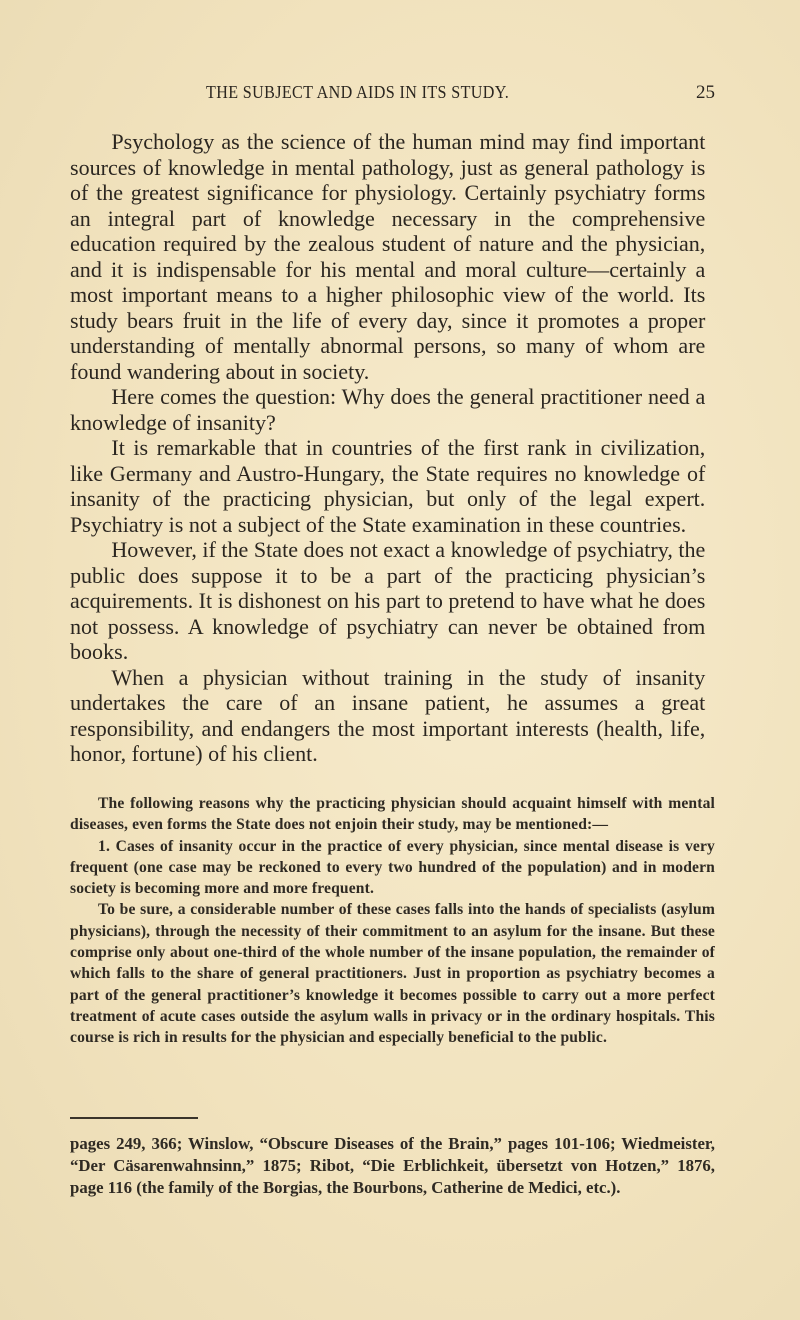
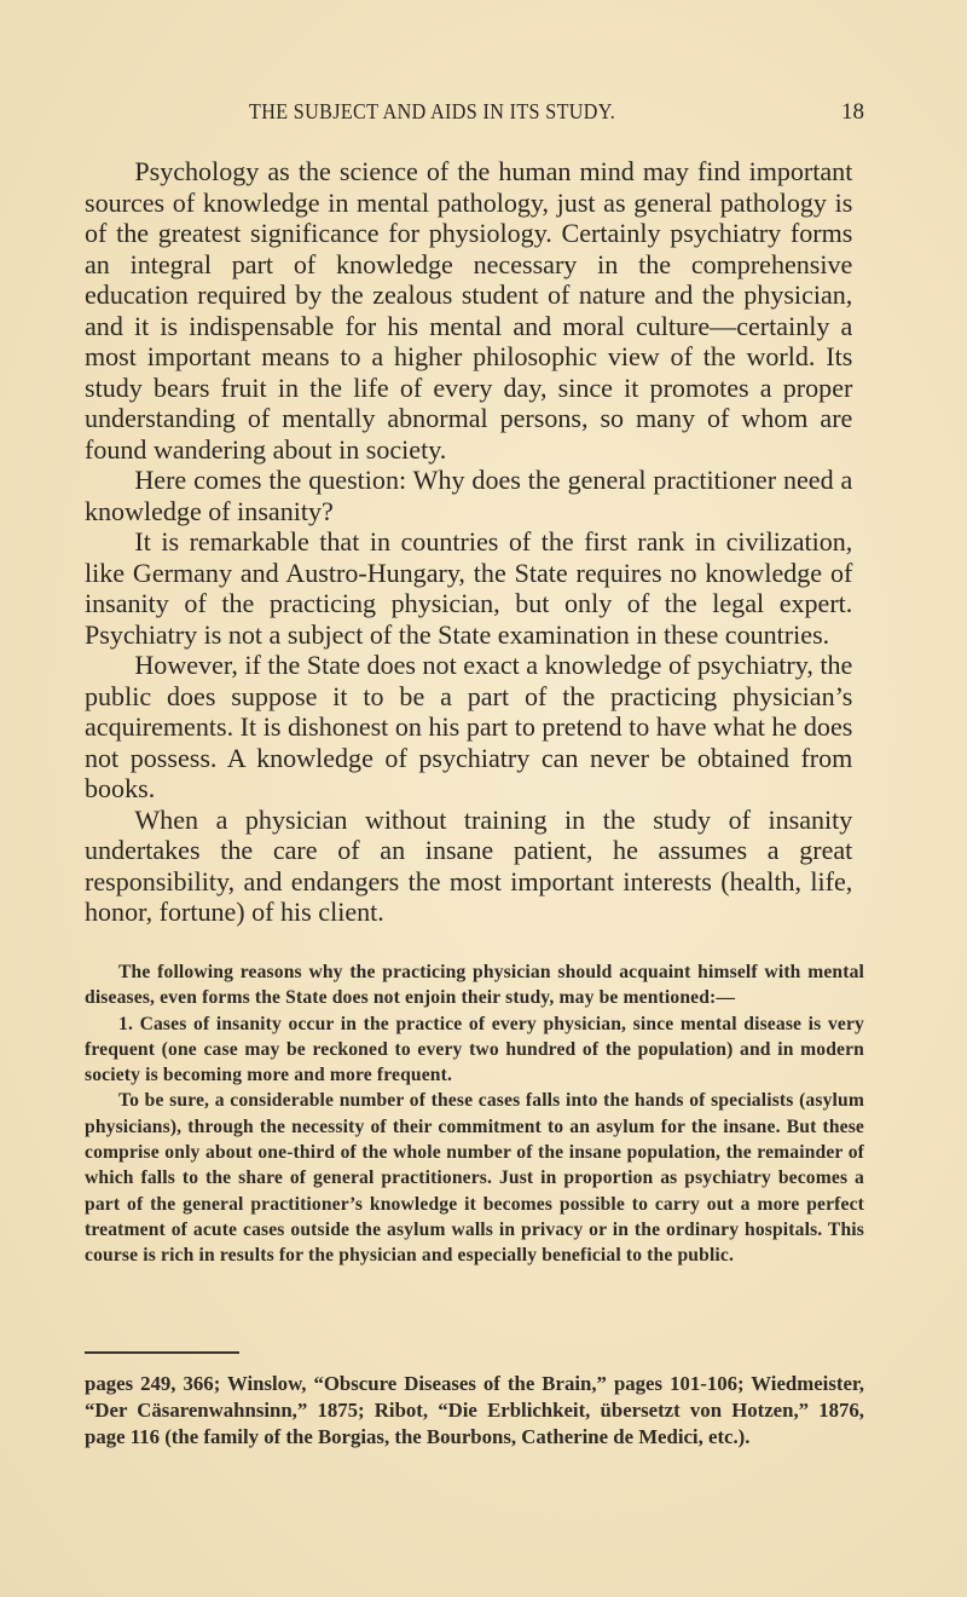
  THE SUBJECT AND AIDS IN ITS STUDY.
- 25
+ 18
  Psychology as the science of the human mind may find important sources of knowledge in mental pathology, just as general pathology is of the greatest significance for physiology. Certainly psychiatry forms an integral part of knowledge necessary in the comprehensive education required by the zealous student of nature and the physician, and it is indispensable for his mental and moral culture—certainly a most important means to a higher philosophic view of the world. Its study bears fruit in the life of every day, since it promotes a proper understanding of mentally abnormal persons, so many of whom are found wandering about in society.
  Here comes the question: Why does the general practitioner need a knowledge of insanity?
  It is remarkable that in countries of the first rank in civilization, like Germany and Austro-Hungary, the State requires no knowledge of insanity of the practicing physician, but only of the legal expert. Psychiatry is not a subject of the State examination in these countries.
  However, if the State does not exact a knowledge of psychiatry, the public does suppose it to be a part of the practicing physician’s acquirements. It is dishonest on his part to pretend to have what he does not possess. A knowledge of psychiatry can never be obtained from books.
  When a physician without training in the study of insanity undertakes the care of an insane patient, he assumes a great responsibility, and endangers the most important interests (health, life, honor, fortune) of his client.
  The following reasons why the practicing physician should acquaint himself with mental diseases, even forms the State does not enjoin their study, may be mentioned:—
  1. Cases of insanity occur in the practice of every physician, since mental disease is very frequent (one case may be reckoned to every two hundred of the population) and in modern society is becoming more and more frequent.
  To be sure, a considerable number of these cases falls into the hands of specialists (asylum physicians), through the necessity of their commitment to an asylum for the insane. But these comprise only about one-third of the whole number of the insane population, the remainder of which falls to the share of general practitioners. Just in proportion as psychiatry becomes a part of the general practitioner’s knowledge it becomes possible to carry out a more perfect treatment of acute cases outside the asylum walls in privacy or in the ordinary hospitals. This course is rich in results for the physician and especially beneficial to the public.
  pages 249, 366; Winslow, “Obscure Diseases of the Brain,” pages 101-106; Wiedmeister, “Der Cäsarenwahnsinn,” 1875; Ribot, “Die Erblichkeit, übersetzt von Hotzen,” 1876, page 116 (the family of the Borgias, the Bourbons, Catherine de Medici, etc.).
